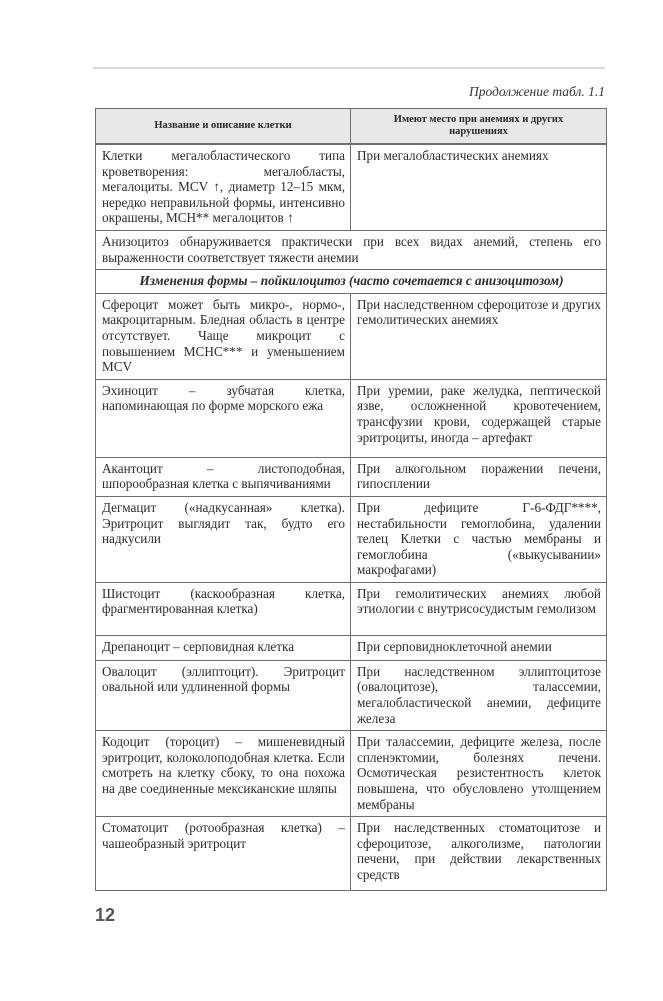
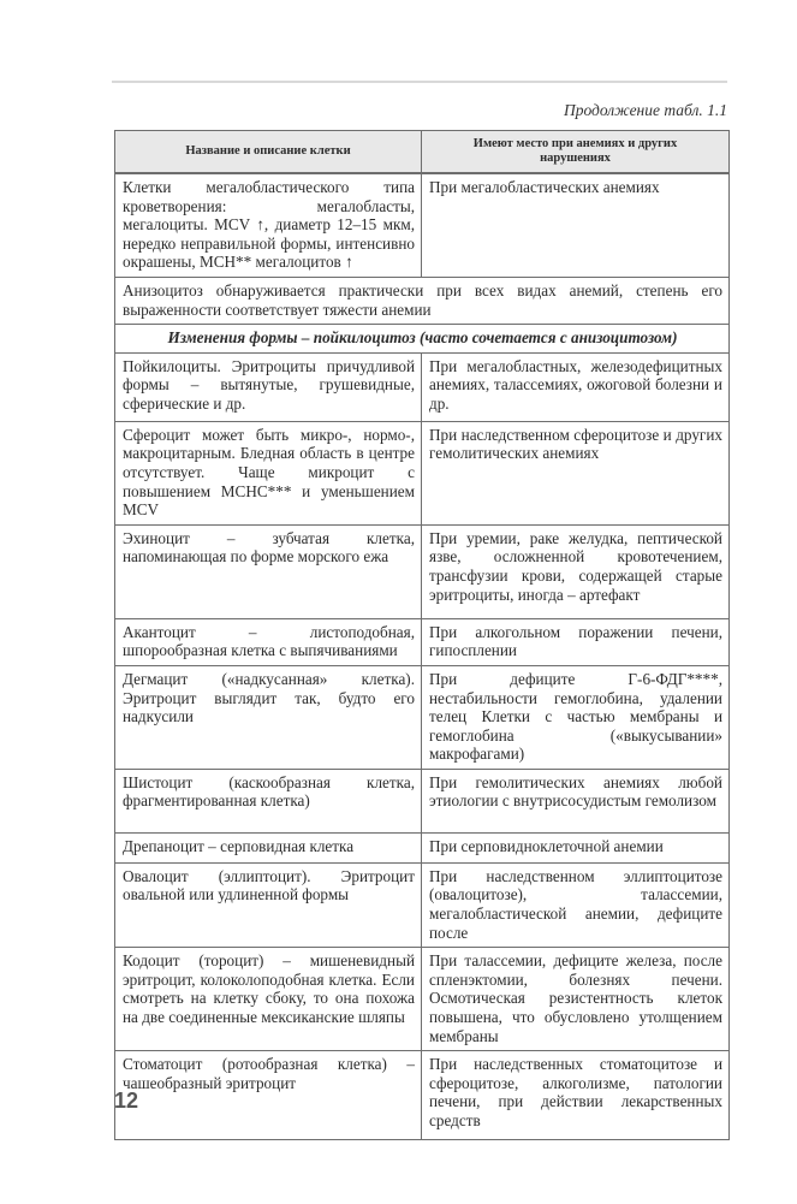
  Продолжение табл. 1.1
  Название и описание клетки	Имеют место при анемиях и других нарушениях
  Клетки мегалобластического типа кроветворения: мегалобласты, мегалоциты. MCV ↑, диаметр 12–15 мкм, нередко неправильной формы, интенсивно окрашены, MCH** мегалоцитов ↑	При мегалобластических анемиях
  Анизоцитоз обнаруживается практически при всех видах анемий, степень его выраженности соответствует тяжести анемии
  Изменения формы – пойкилоцитоз (часто сочетается с анизоцитозом)
+ Пойкилоциты. Эритроциты причудливой формы – вытянутые, грушевидные, сферические и др.	При мегалобластных, железодефицитных анемиях, талассемиях, ожоговой болезни и др.
  Сфероцит может быть микро-, нормо-, макроцитарным. Бледная область в центре отсутствует. Чаще микроцит с повышением MCHC*** и уменьшением MCV	При наследственном сфероцитозе и других гемолитических анемиях
  Эхиноцит – зубчатая клетка, напоминающая по форме морского ежа	При уремии, раке желудка, пептической язве, осложненной кровотечением, трансфузии крови, содержащей старые эритроциты, иногда – артефакт
  Акантоцит – листоподобная, шпорообразная клетка с выпячиваниями	При алкогольном поражении печени, гипосплении
  Дегмацит («надкусанная» клетка). Эритроцит выглядит так, будто его надкусили	При дефиците Г-6-ФДГ****, нестабильности гемоглобина, удалении телец Клетки с частью мембраны и гемоглобина («выкусывании» макрофагами)
  Шистоцит (каскообразная клетка, фрагментированная клетка)	При гемолитических анемиях любой этиологии с внутрисосудистым гемолизом
  Дрепаноцит – серповидная клетка	При серповидноклеточной анемии
- Овалоцит (эллиптоцит). Эритроцит овальной или удлиненной формы	При наследственном эллиптоцитозе (овалоцитозе), талассемии, мегалобластической анемии, дефиците железа
+ Овалоцит (эллиптоцит). Эритроцит овальной или удлиненной формы	При наследственном эллиптоцитозе (овалоцитозе), талассемии, мегалобластической анемии, дефиците после
  Кодоцит (тороцит) – мишеневидный эритроцит, колоколоподобная клетка. Если смотреть на клетку сбоку, то она похожа на две соединенные мексиканские шляпы	При талассемии, дефиците железа, после спленэктомии, болезнях печени. Осмотическая резистентность клеток повышена, что обусловлено утолщением мембраны
  Стоматоцит (ротообразная клетка) – чашеобразный эритроцит	При наследственных стоматоцитозе и сфероцитозе, алкоголизме, патологии печени, при действии лекарственных средств
  12
